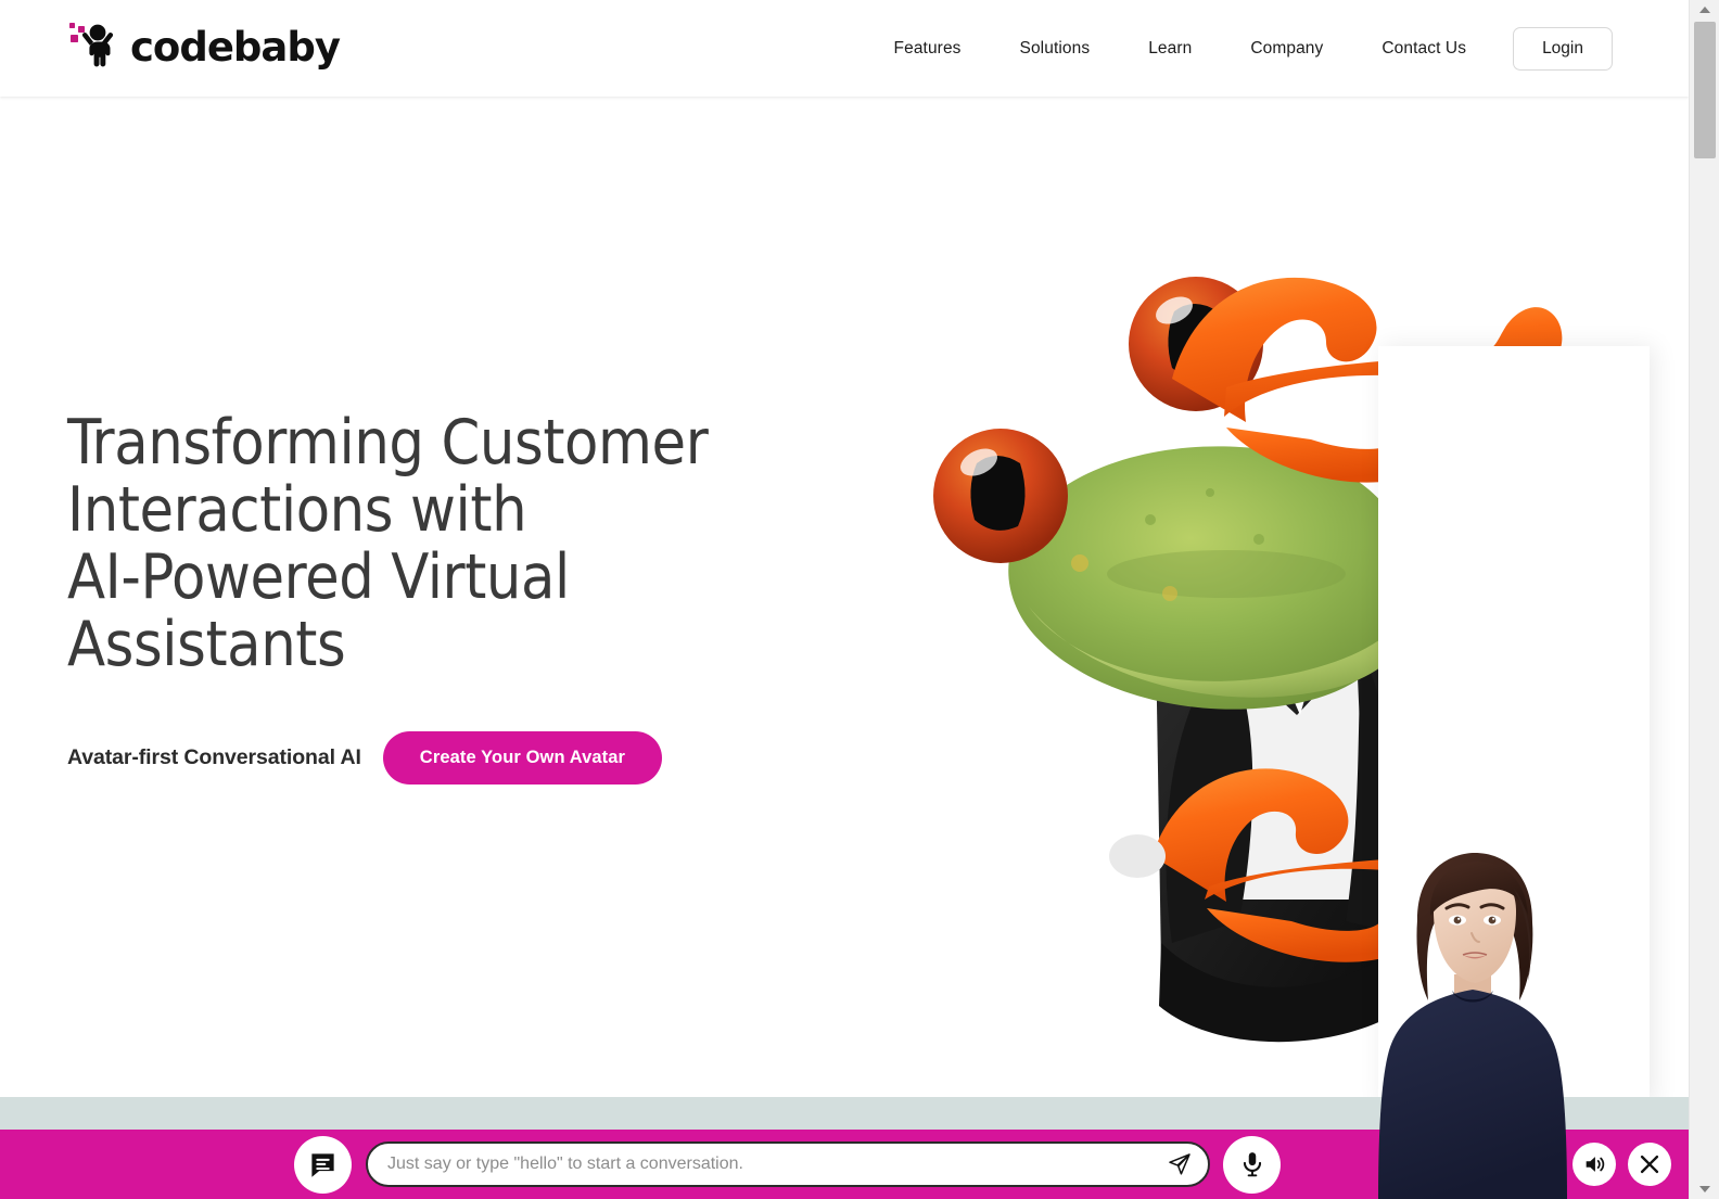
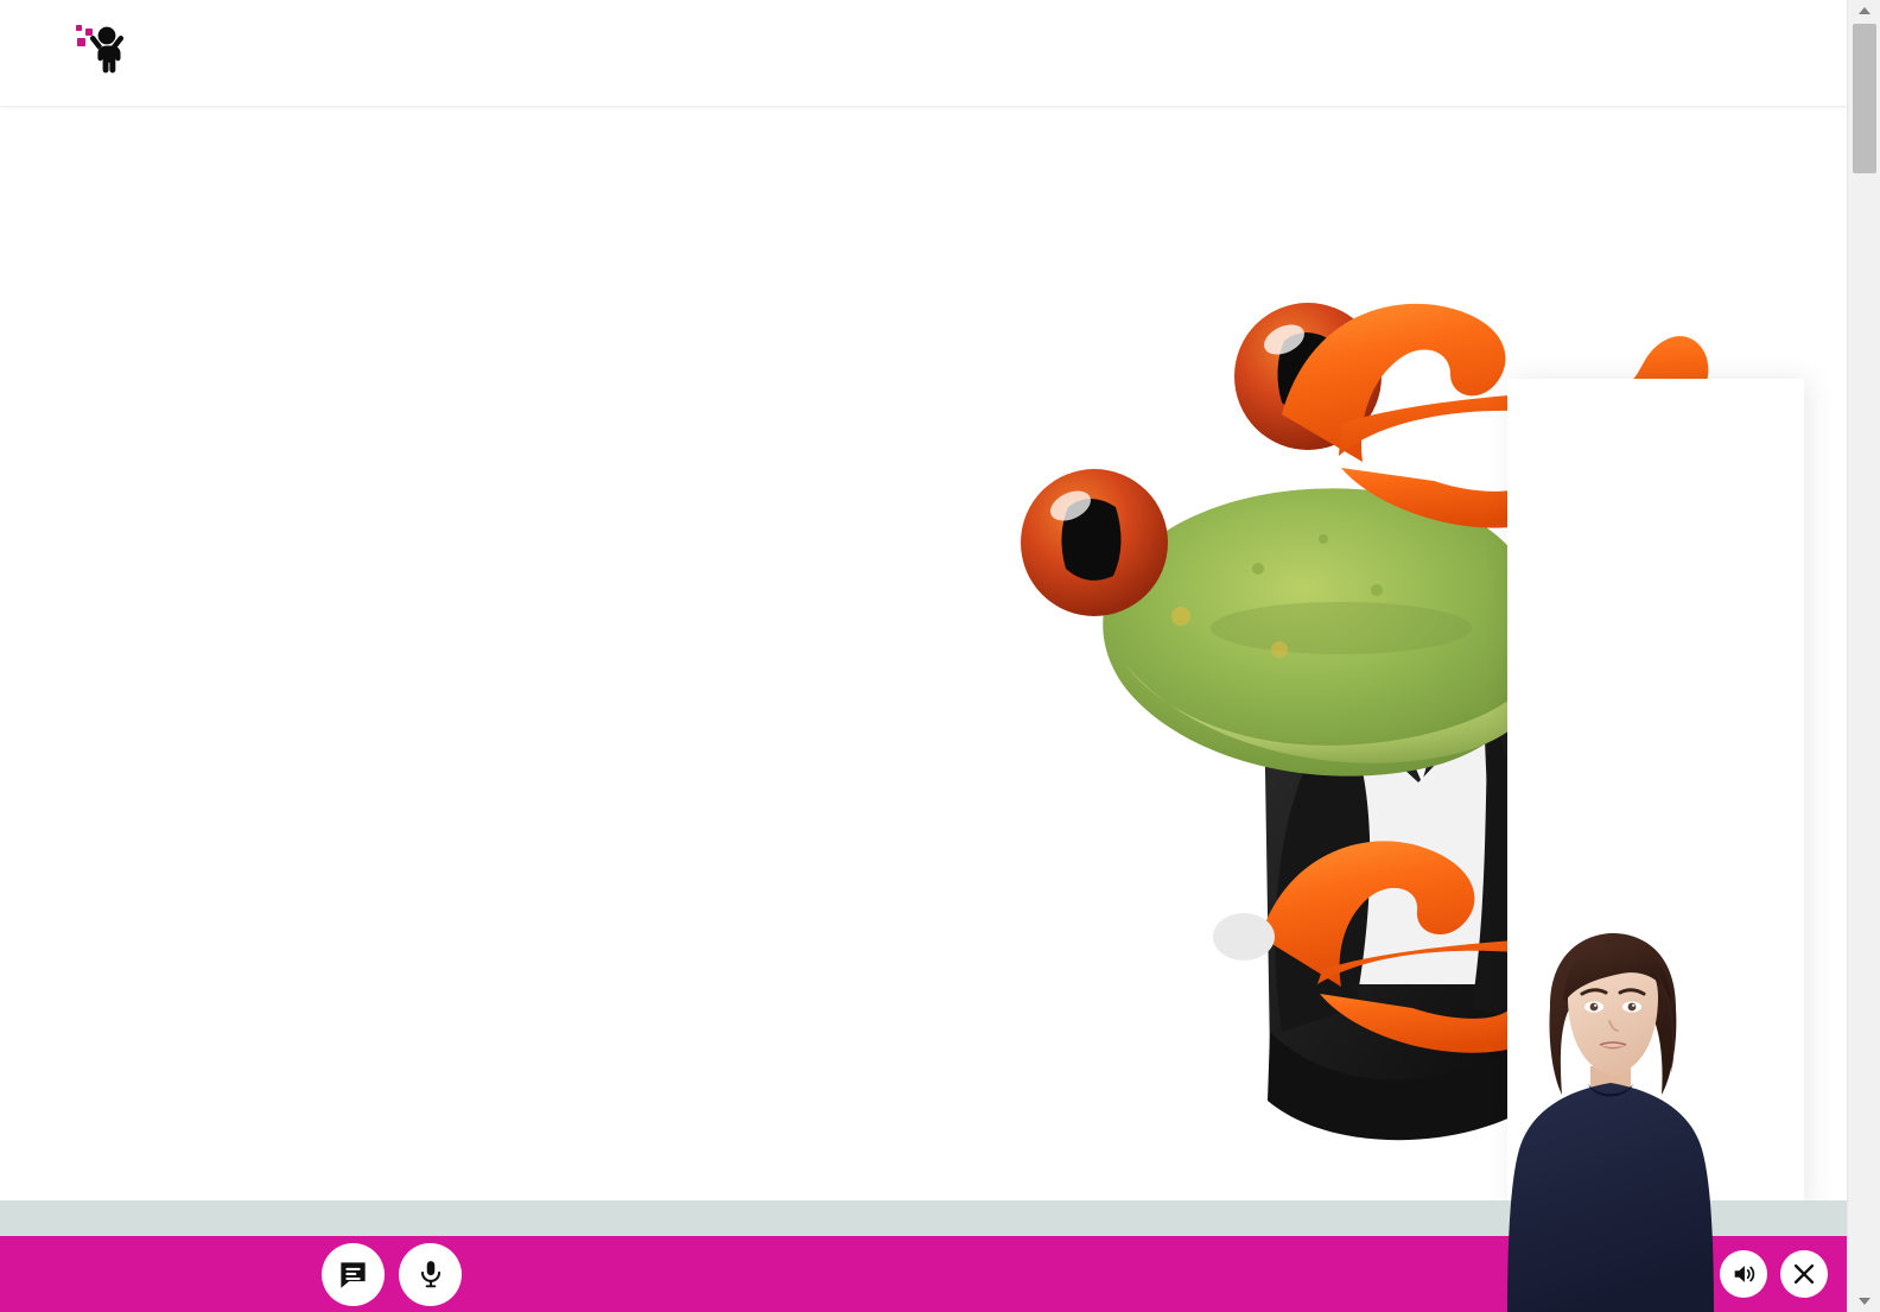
- codebaby
- Features
- Solutions
- Learn
- Company
- Contact Us
- Login
- Transforming Customer
- Interactions with
- AI-Powered Virtual
- Assistants
- Avatar-first Conversational AI
- Create Your Own Avatar
- Just say or type "hello" to start a conversation.
